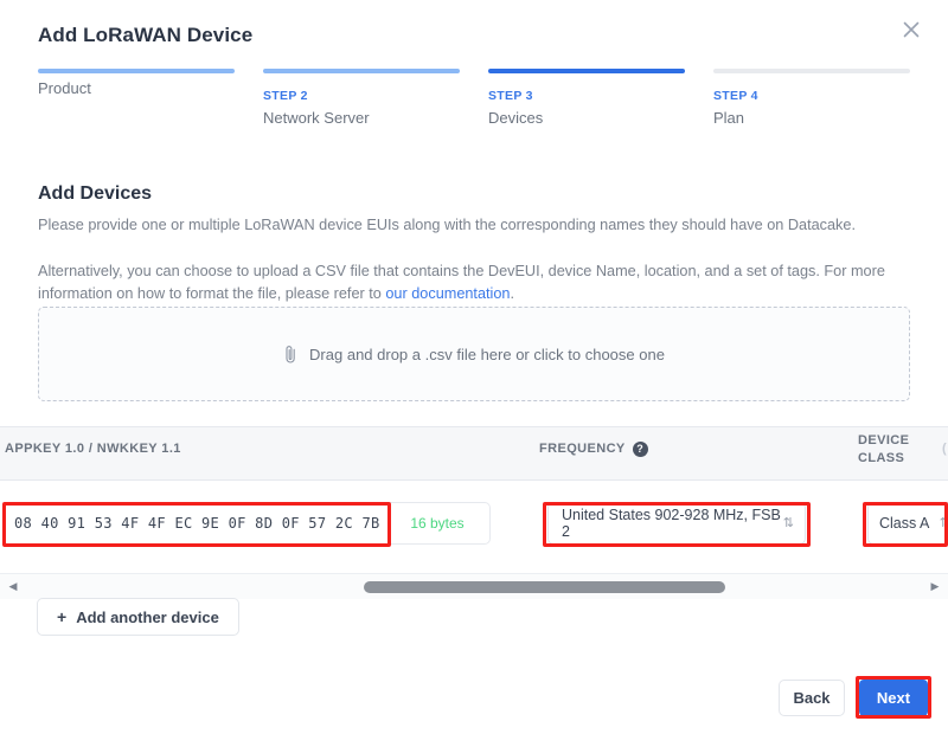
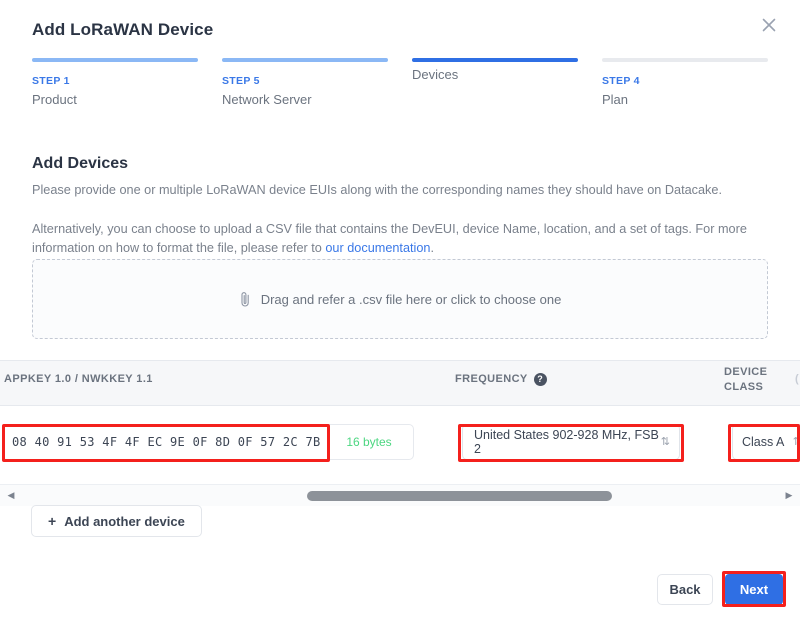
  Add LoRaWAN Device
+ STEP 1
  Product
- STEP 2
+ STEP 5
  Network Server
- STEP 3
  Devices
  STEP 4
  Plan
  Add Devices
  Please provide one or multiple LoRaWAN device EUIs along with the corresponding names they should have on Datacake.
  Alternatively, you can choose to upload a CSV file that contains the DevEUI, device Name, location, and a set of tags. For more information on how to format the file, please refer to our documentation.
- Drag and drop a .csv file here or click to choose one
+ Drag and refer a .csv file here or click to choose one
  APPKEY 1.0 / NWKKEY 1.1
  FREQUENCY
  ?
  DEVICE
  CLASS
  (
  08 40 91 53 4F 4F EC 9E 0F 8D 0F 57 2C 7B
  16 bytes
  United States 902-928 MHz, FSB 2
  ⇅
  Class A
  ⇅
  ◀
  ▶
  +
  Add another device
  Back
  Next
